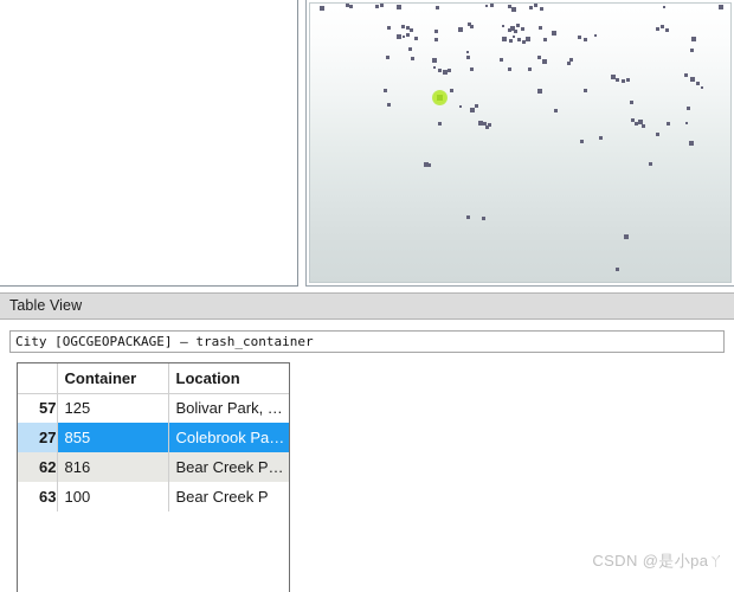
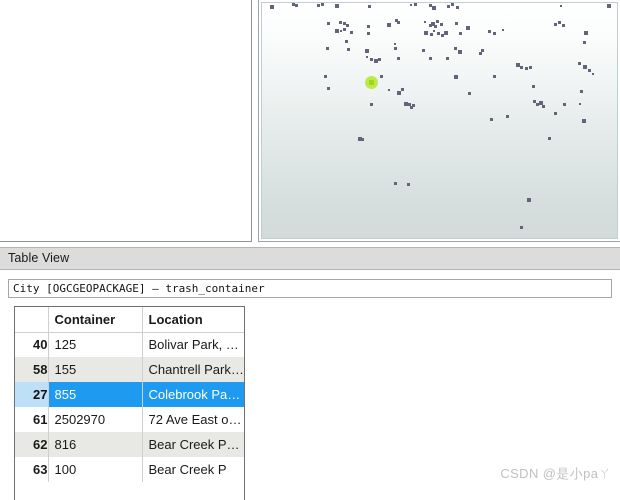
  Table View
  City [OGCGEOPACKAGE] – trash_container
  	Container	Location
- 57	125	Bolivar Park, …
+ 40	125	Bolivar Park, …
+ 58	155	Chantrell Park…
  27	855	Colebrook Pa…
+ 61	2502970	72 Ave East o…
  62	816	Bear Creek P…
  63	100	Bear Creek P
  CSDN @是小paㄚ
